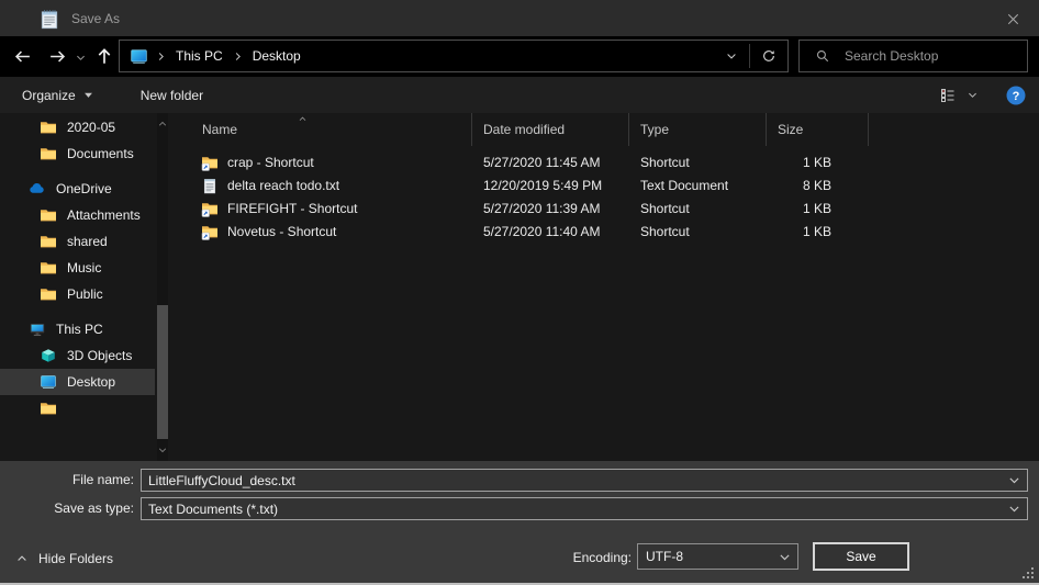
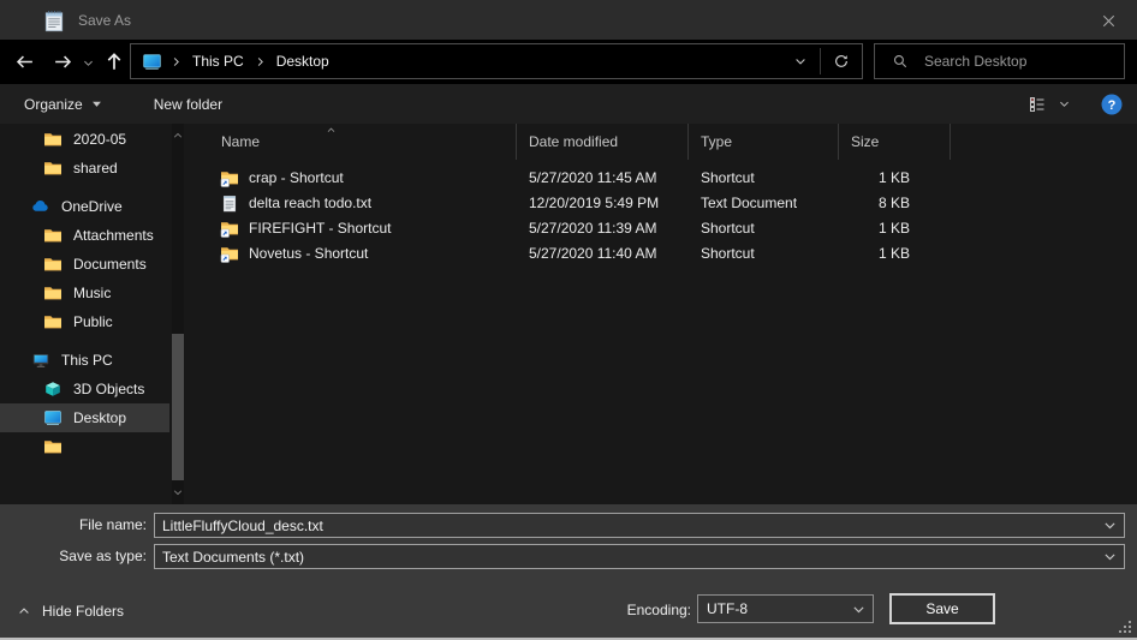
  Save As
  This PC
  Desktop
  Search Desktop
  Organize
  New folder
  2020-05
- Documents
+ shared
  OneDrive
  Attachments
- shared
+ Documents
  Music
  Public
  This PC
  3D Objects
  Desktop
  Name
  Date modified
  Type
  Size
  crap - Shortcut
  5/27/2020 11:45 AM
  Shortcut
  1 KB
  delta reach todo.txt
  12/20/2019 5:49 PM
  Text Document
  8 KB
  FIREFIGHT - Shortcut
  5/27/2020 11:39 AM
  Shortcut
  1 KB
  Novetus - Shortcut
  5/27/2020 11:40 AM
  Shortcut
  1 KB
  File name:
  LittleFluffyCloud_desc.txt
  Save as type:
  Text Documents (*.txt)
  Hide Folders
  Encoding:
  UTF-8
  Save
